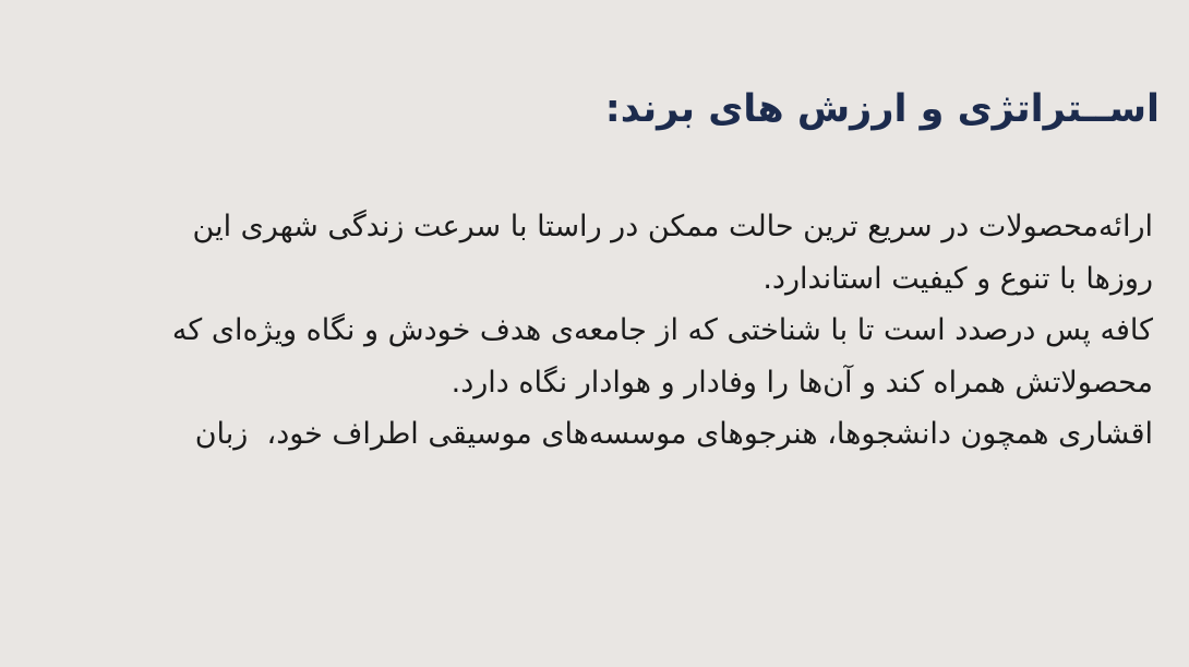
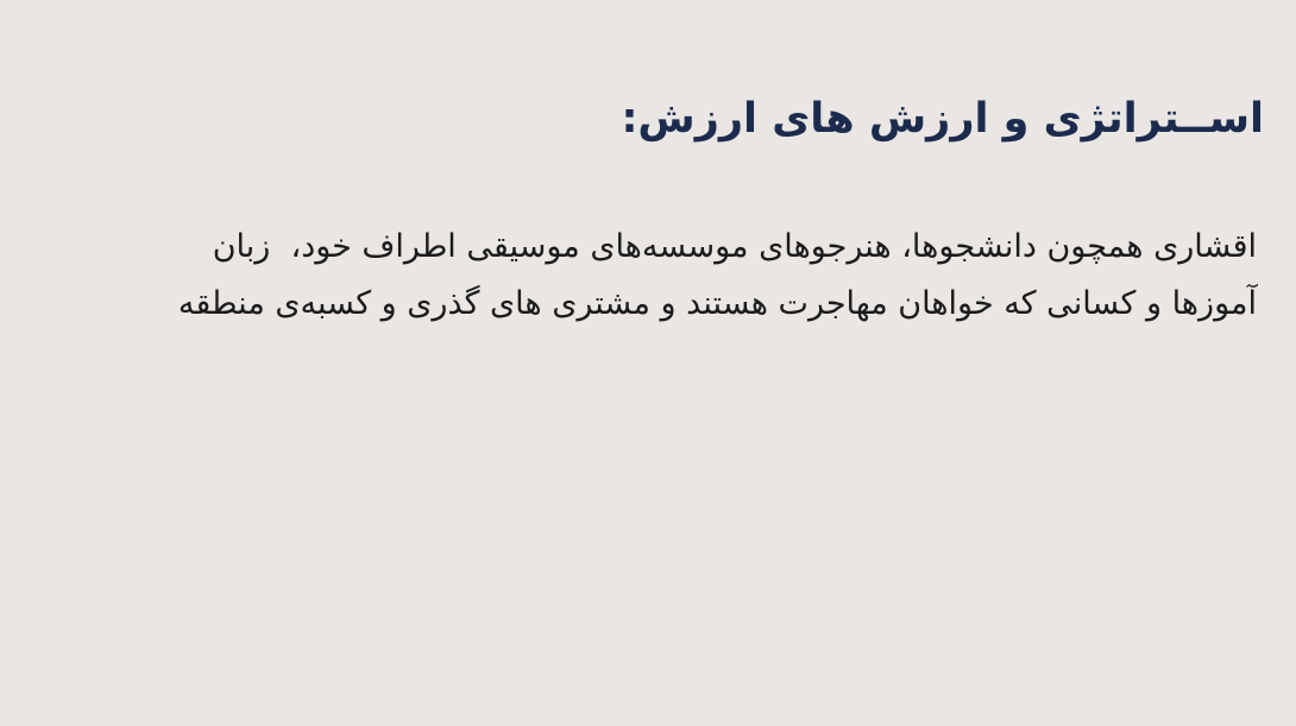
- اســتراتژی و ارزش های برند:
+ اســتراتژی و ارزش های ارزش:
- ارائه‌محصولات در سریع ترین حالت ممکن در راستا با سرعت زندگی شهری این
- روزها با تنوع و کیفیت استاندارد.
- کافه پس درصدد است تا با شناختی که از جامعه‌ی هدف خودش و نگاه ویژهای که
- محصولاتش همراه کند و آن‌ها را وفادار و هوادار نگاه دارد.
  اقشاری همچون دانشجوها، هنرجوهای موسسه‌های موسیقی اطراف خود، زبان
+ آموزها و کسانی که خواهان مهاجرت هستند و مشتری های گذری و کسبه‌ی منطقه
